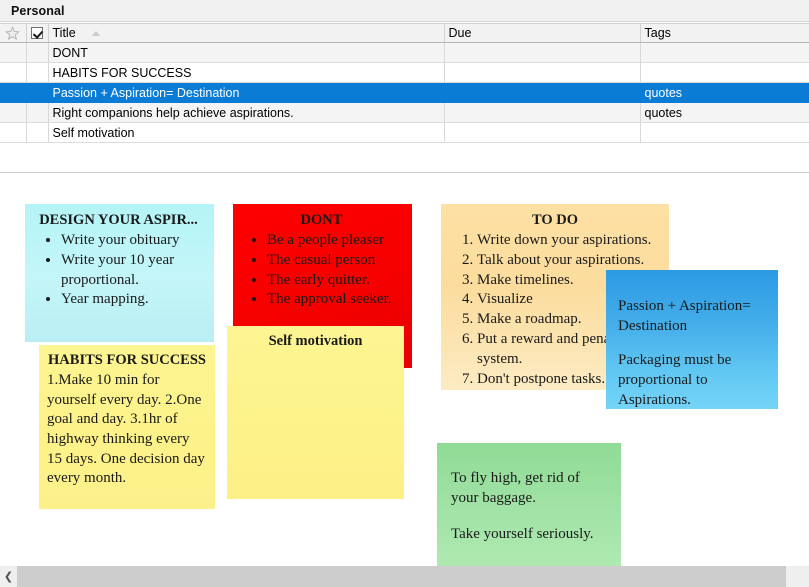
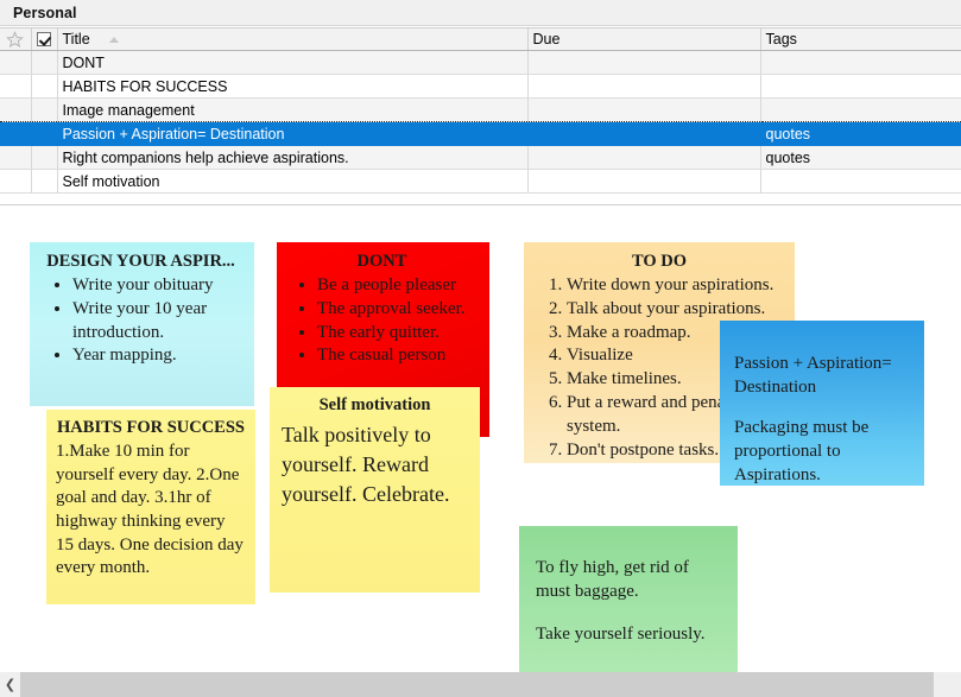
  Personal
  		Title	Due	Tags
  		DONT
  		HABITS FOR SUCCESS
+ 		Image management
  		Passion + Aspiration= Destination		quotes
  		Right companions help achieve aspirations.		quotes
  		Self motivation
  DESIGN YOUR ASPIR...
  Write your obituary
- Write your 10 year proportional.
+ Write your 10 year introduction.
  Year mapping.
  DONT
  Be a people pleaser
- The casual person
+ The approval seeker.
  The early quitter.
- The approval seeker.
+ The casual person
  TO DO
  Write down your aspirations.
  Talk about your aspirations.
- Make timelines.
+ Make a roadmap.
  Visualize
- Make a roadmap.
+ Make timelines.
  Put a reward and pen system.
  Don't postpone tasks.
  HABITS FOR SUCCESS
  1.Make 10 min for yourself every day. 2.One goal and day. 3.1hr of highway thinking every 15 days. One decision day every month.
  Self motivation
+ Talk positively to yourself. Reward yourself. Celebrate.
  Passion + Aspiration= Destination
  Packaging must be proportional to Aspirations.
- To fly high, get rid of your baggage.
+ To fly high, get rid of must baggage.
  Take yourself seriously.
  ❮
